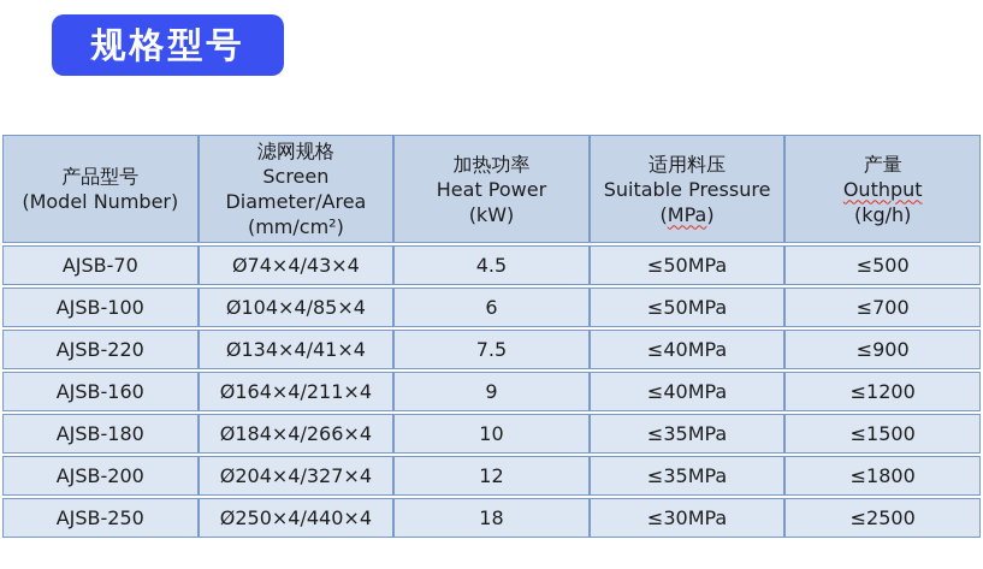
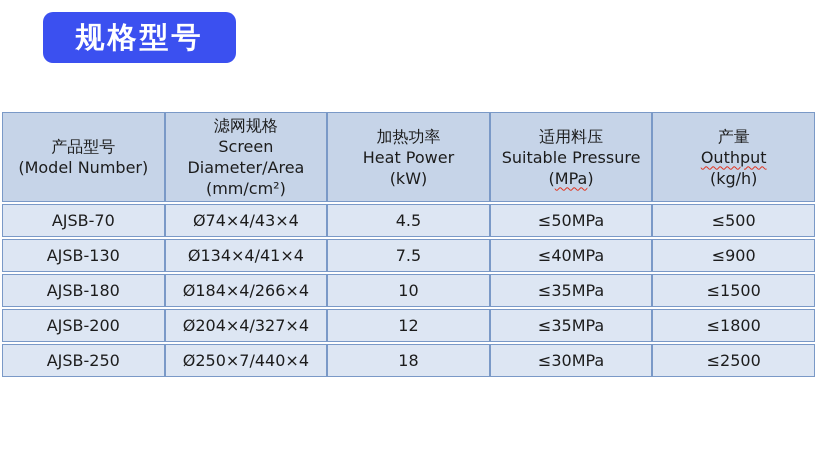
  规格型号
  产品型号(Model Number)	滤网规格ScreenDiameter/Area(mm/cm²)	加热功率Heat Power(kW)	适用料压Suitable Pressure(MPa)	产量Outhput(kg/h)
  AJSB-70	Ø74×4/43×4	4.5	≤50MPa	≤500
- AJSB-100	Ø104×4/85×4	6	≤50MPa	≤700
- AJSB-220	Ø134×4/41×4	7.5	≤40MPa	≤900
+ AJSB-130	Ø134×4/41×4	7.5	≤40MPa	≤900
- AJSB-160	Ø164×4/211×4	9	≤40MPa	≤1200
  AJSB-180	Ø184×4/266×4	10	≤35MPa	≤1500
  AJSB-200	Ø204×4/327×4	12	≤35MPa	≤1800
- AJSB-250	Ø250×4/440×4	18	≤30MPa	≤2500
+ AJSB-250	Ø250×7/440×4	18	≤30MPa	≤2500
